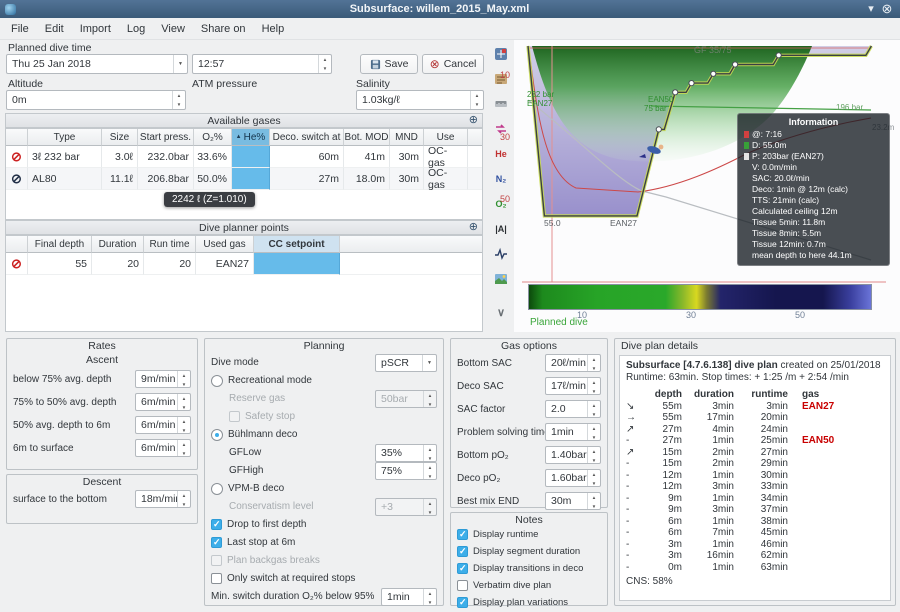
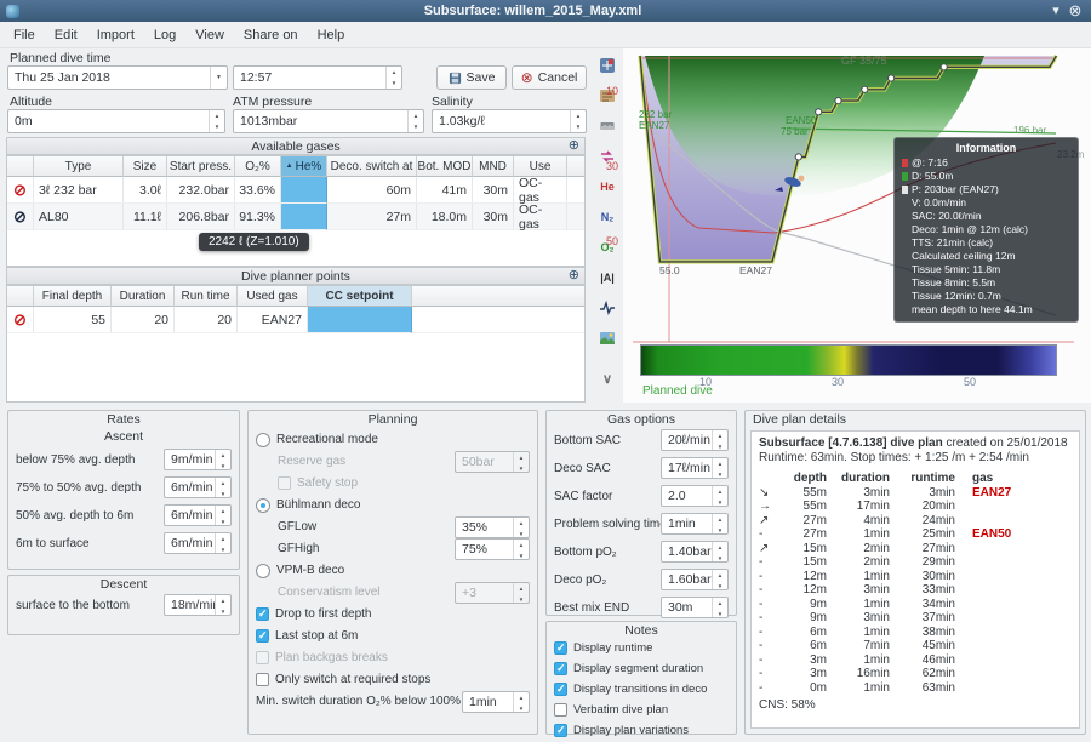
  Subsurface: willem_2015_May.xml
  ▾
  ⊗
  File
  Edit
  Import
  Log
  View
  Share on
  Help
  Planned dive time
  Thu 25 Jan 2018
  12:57
  Save
  ⊗
  Cancel
  Altitude
  ATM pressure
  Salinity
  0m
+ 1013mbar
  1.03kg/ℓ
  Available gases
  ⊕
  Type
  Size
  Start press.
  O₂%
  He%
  Deco. switch at
  Bot. MOD
  MND
  Use
  ⊘
  3ℓ 232 bar
  3.0ℓ
  232.0bar
  33.6%
  60m
  41m
  30m
  OC-gas
  ⊘
  AL80
  11.1ℓ
  206.8bar
- 50.0%
+ 91.3%
  27m
  18.0m
  30m
  OC-gas
  2242 ℓ (Z=1.010)
  Dive planner points
  ⊕
  Final depth
  Duration
  Run time
  Used gas
  CC setpoint
  ⊘
  55
  20
  20
  EAN27
  He
  N₂
  O₂
  |A|
  ∨
  10
  30
  50
  GF 35/75
  232 bar
  EAN27
  EAN50
  75 bar
  196 bar
  55.0
  EAN27
  23.2m
  Information
  @: 7:16
  D: 55.0m
  P: 203bar (EAN27)
  V: 0.0m/min
  SAC: 20.0ℓ/min
  Deco: 1min @ 12m (calc)
  TTS: 21min (calc)
  Calculated ceiling 12m
  Tissue 5min: 11.8m
  Tissue 8min: 5.5m
  Tissue 12min: 0.7m
  mean depth to here 44.1m
  10
  30
  50
  Planned dive
  Rates
  Ascent
  below 75% avg. depth
  9m/min
  75% to 50% avg. depth
  6m/min
  50% avg. depth to 6m
  6m/min
  6m to surface
  6m/min
  Descent
  surface to the bottom
  18m/mi
  Planning
- Dive mode
- pSCR
  Recreational mode
  Reserve gas
  50bar
  Safety stop
  Bühlmann deco
  GFLow
  35%
  GFHigh
  75%
  VPM-B deco
  Conservatism level
  +3
  Drop to first depth
  Last stop at 6m
  Plan backgas breaks
  Only switch at required stops
- Min. switch duration O₂% below 95%
+ Min. switch duration O₂% below 100%
  1min
  Gas options
  Bottom SAC
  20ℓ/min
  Deco SAC
  17ℓ/min
  SAC factor
  2.0
  Problem solving tim
  1min
  Bottom pO₂
  1.40bar
  Deco pO₂
  1.60bar
  Best mix END
  30m
  Notes
  Display runtime
  Display segment duration
  Display transitions in deco
  Verbatim dive plan
  Display plan variations
  Dive plan details
  Subsurface [4.7.6.138] dive plan created on 25/01/2018
  Runtime: 63min. Stop times: + 1:25 /m + 2:54 /min
  depth
  duration
  runtime
  gas
  ↘
  55m
  3min
  3min
  EAN27
  →
  55m
  17min
  20min
  ↗
  27m
  4min
  24min
  -
  27m
  1min
  25min
  EAN50
  ↗
  15m
  2min
  27min
  -
  15m
  2min
  29min
  -
  12m
  1min
  30min
  -
  12m
  3min
  33min
  -
  9m
  1min
  34min
  -
  9m
  3min
  37min
  -
  6m
  1min
  38min
  -
  6m
  7min
  45min
  -
  3m
  1min
  46min
  -
  3m
  16min
  62min
  -
  0m
  1min
  63min
  CNS: 58%
